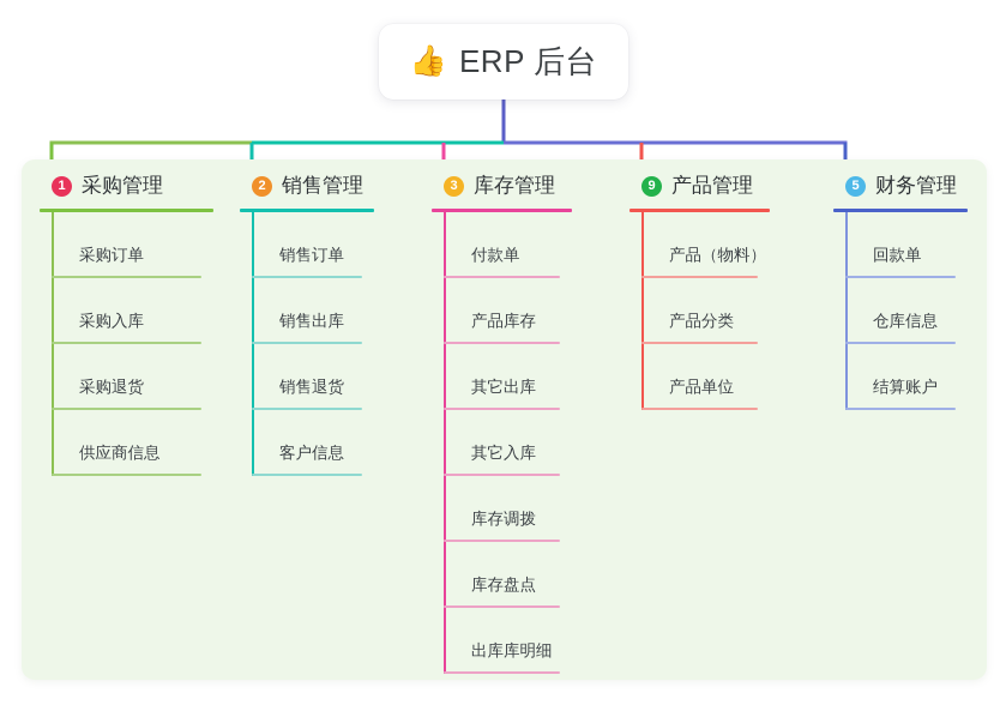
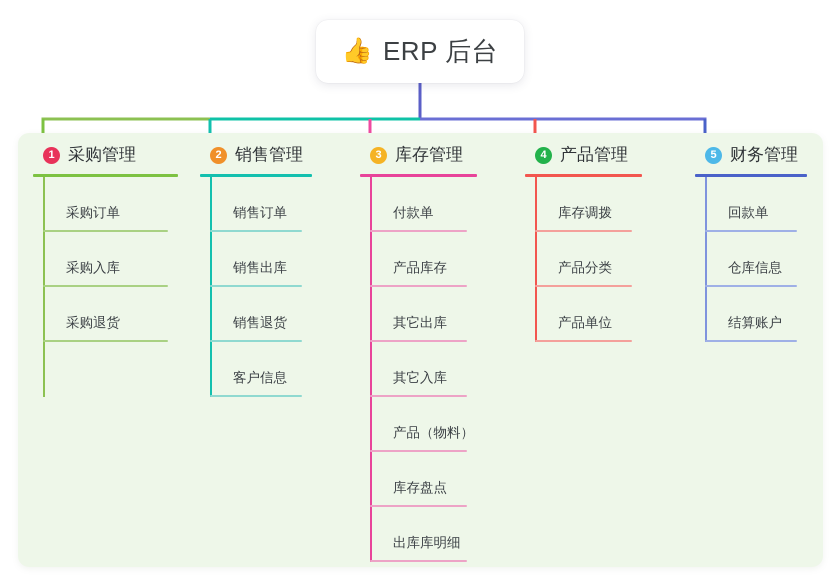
  👍
  ERP 后台
  1
  采购管理
  采购订单
  采购入库
  采购退货
- 供应商信息
  2
  销售管理
  销售订单
  销售出库
  销售退货
  客户信息
  3
  库存管理
  付款单
  产品库存
  其它出库
  其它入库
- 库存调拨
+ 产品（物料）
  库存盘点
  出库库明细
- 9
+ 4
  产品管理
- 产品（物料）
+ 库存调拨
  产品分类
  产品单位
  5
  财务管理
  回款单
  仓库信息
  结算账户
